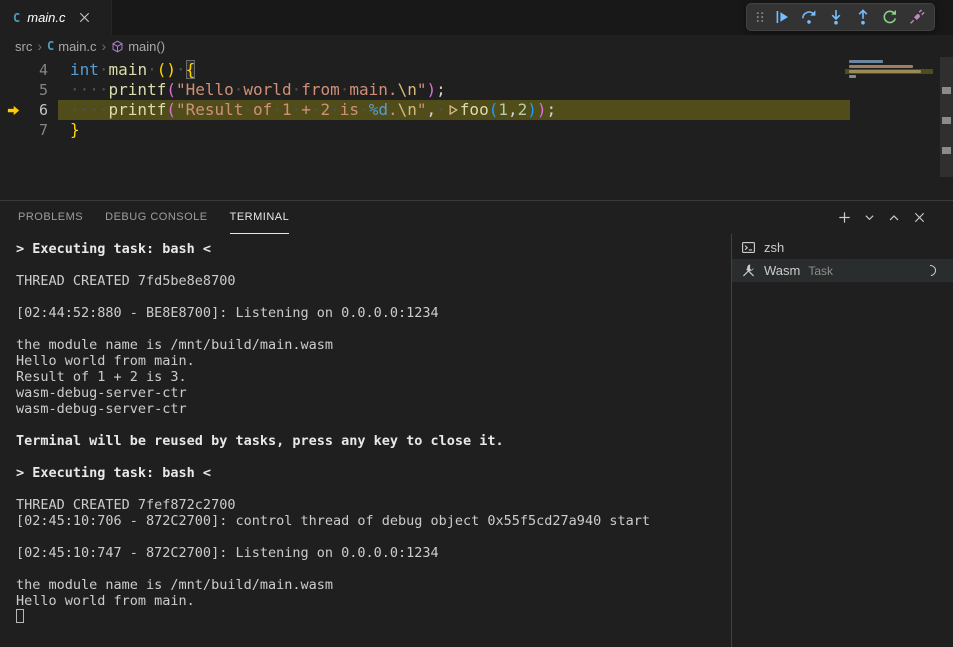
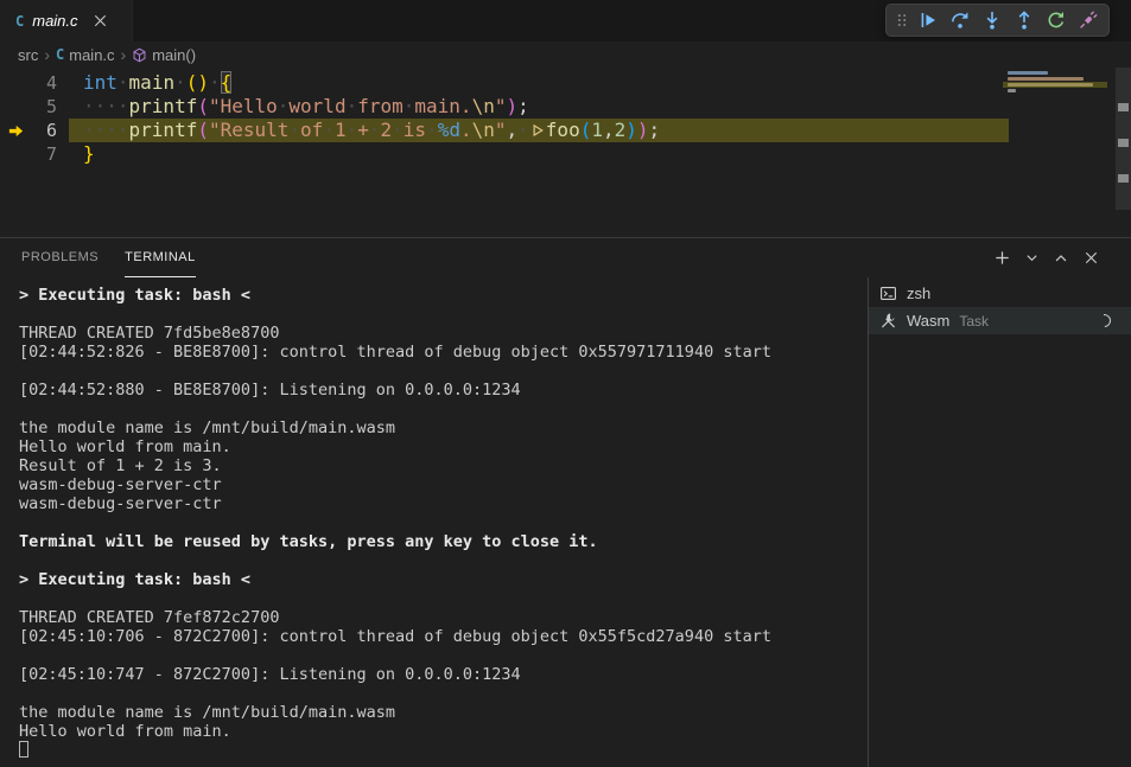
  C
  main.c
  src
  ›
  C
  main.c
  ›
  main()
  4
  int·main·()·{
  5
  ····printf("Hello·world·from·main.\n");
  6
  ····printf("Result·of·1·+·2·is·%d.\n",· foo(1,2));
  7
  }
  PROBLEMS
- DEBUG CONSOLE
  TERMINAL
  > Executing task: bash <
  THREAD CREATED 7fd5be8e8700
+ [02:44:52:826 - BE8E8700]: control thread of debug object 0x557971711940 start
  [02:44:52:880 - BE8E8700]: Listening on 0.0.0.0:1234
  the module name is /mnt/build/main.wasm
  Hello world from main.
  Result of 1 + 2 is 3.
  wasm-debug-server-ctr
  wasm-debug-server-ctr
  Terminal will be reused by tasks, press any key to close it.
  > Executing task: bash <
  THREAD CREATED 7fef872c2700
  [02:45:10:706 - 872C2700]: control thread of debug object 0x55f5cd27a940 start
  [02:45:10:747 - 872C2700]: Listening on 0.0.0.0:1234
  the module name is /mnt/build/main.wasm
  Hello world from main.
  zsh
  Wasm
  Task
